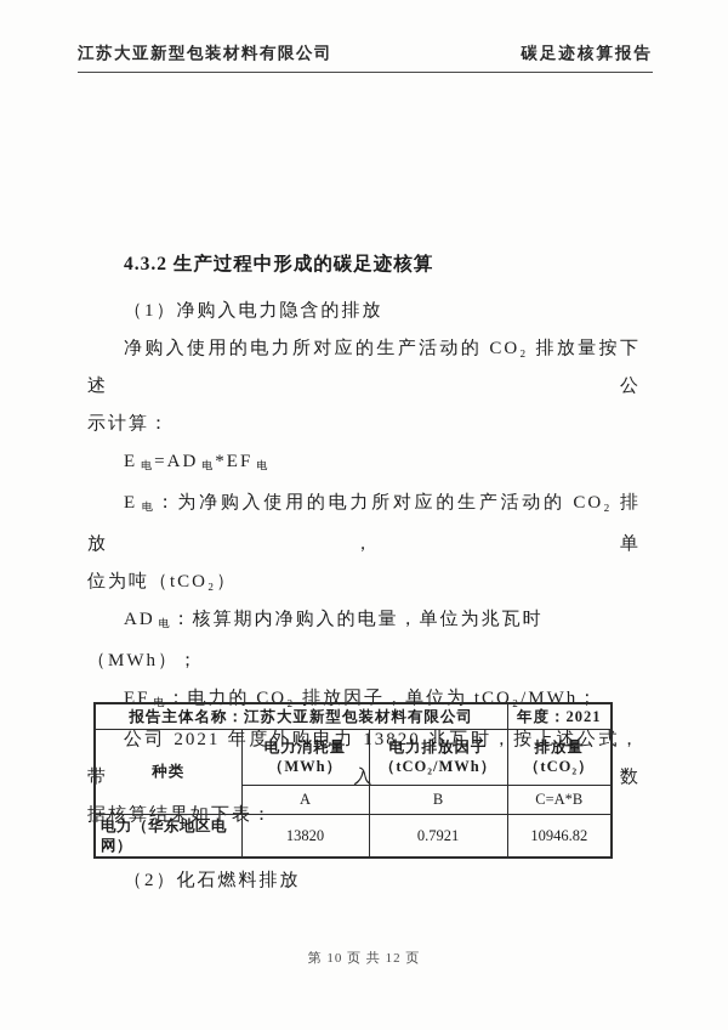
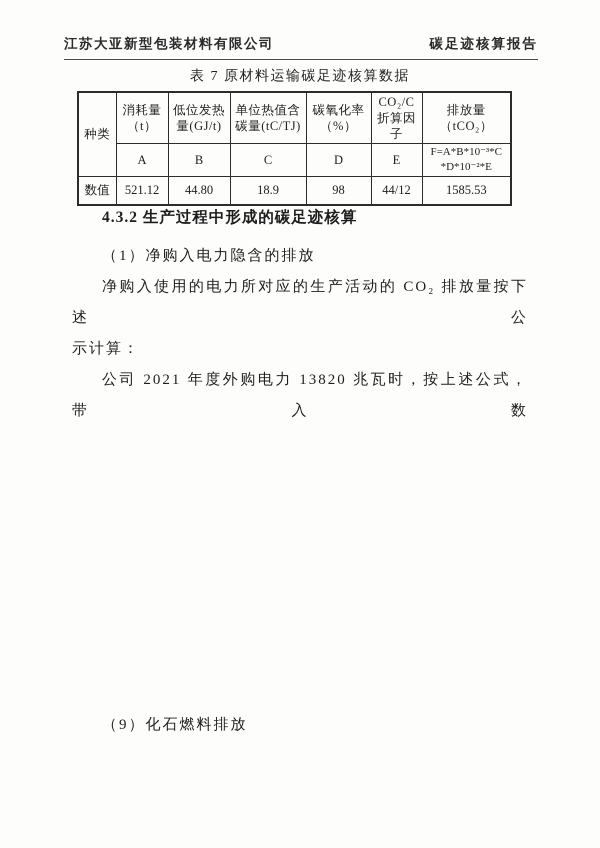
  江苏大亚新型包装材料有限公司
  碳足迹核算报告
+ 表 7 原材料运输碳足迹核算数据
+ 种类	消耗量（t）	低位发热量(GJ/t)	单位热值含碳量(tC/TJ)	碳氧化率（%）	CO₂/C折算因子	排放量（tCO₂）
+ A	B	C	D	E	F=A*B*10⁻³*C *D*10⁻²*E
+ 数值	521.12	44.80	18.9	98	44/12	1585.53
  4.3.2 生产过程中形成的碳足迹核算
  （1）净购入电力隐含的排放
  净购入使用的电力所对应的生产活动的 CO₂ 排放量按下述公
  示计算：
- E 电 =AD 电 *EF 电
- E 电 ：为净购入使用的电力所对应的生产活动的 CO₂ 排放，单
- 位为吨（tCO₂）
- AD 电 ：核算期内净购入的电量，单位为兆瓦时（MWh）；
- EF 电 ：电力的 CO₂ 排放因子，单位为 tCO₂/MWh；
  公司 2021 年度外购电力 13820 兆瓦时，按上述公式，带入数
- 据核算结果如下表：
- 报告主体名称：江苏大亚新型包装材料有限公司	年度：2021
- 种类	电力消耗量（MWh）	电力排放因子（tCO₂/MWh）	排放量（tCO₂）
- A	B	C=A*B
- 电力（华东地区电网）	13820	0.7921	10946.82
- （2）化石燃料排放
+ （9）化石燃料排放
- 第 10 页 共 12 页
